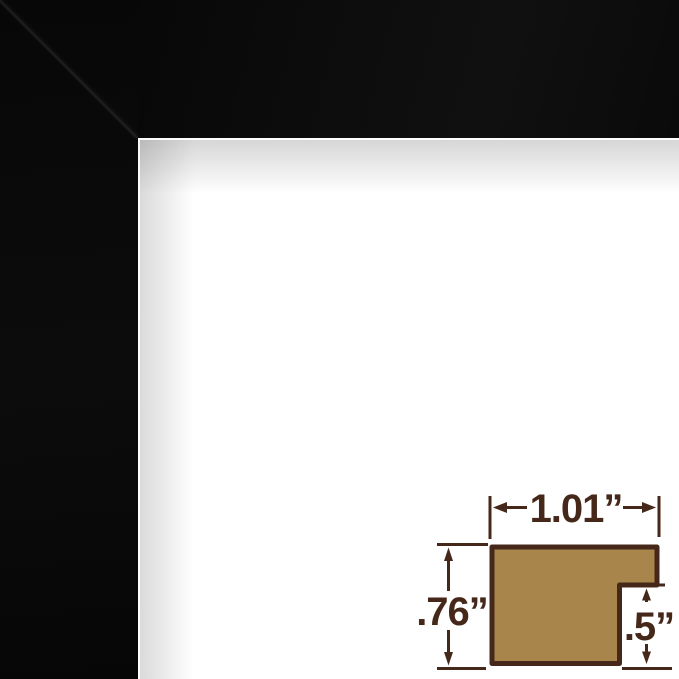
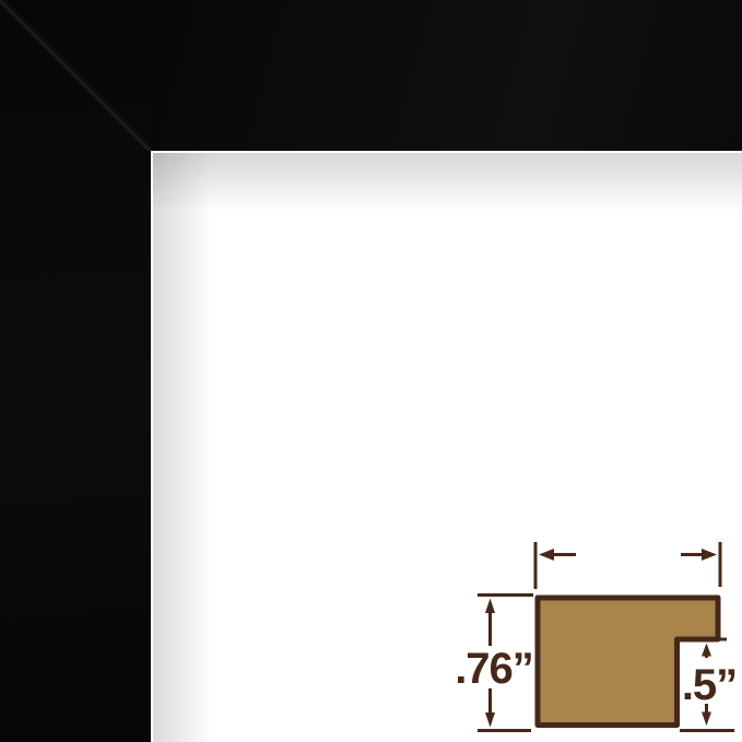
- 1.01”
  .76”
  .5”
